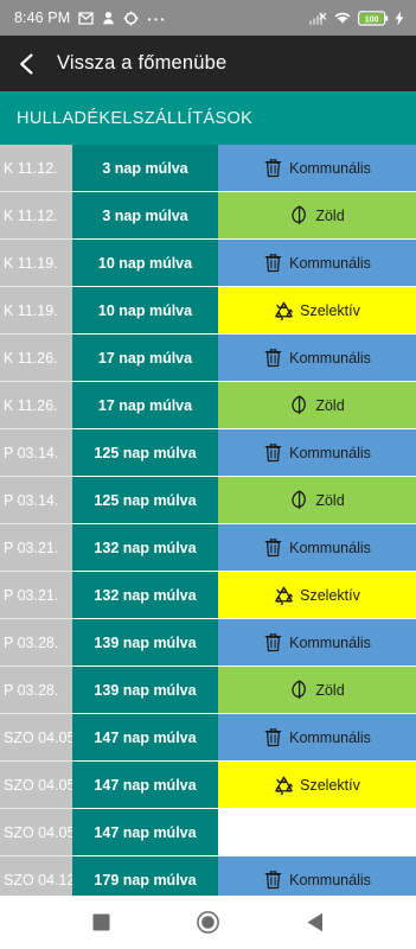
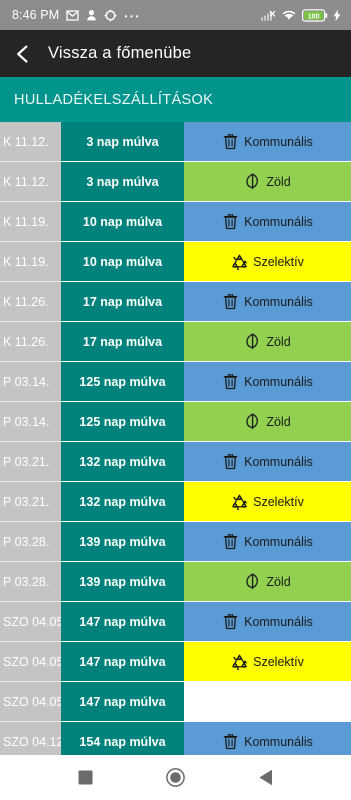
  8:46 PM
  Vissza a főmenübe
  HULLADÉKELSZÁLLÍTÁSOK
  K 11.12.
  3 nap múlva
  Kommunális
  K 11.12.
  3 nap múlva
  Zöld
  K 11.19.
  10 nap múlva
  Kommunális
  K 11.19.
  10 nap múlva
  Szelektív
  K 11.26.
  17 nap múlva
  Kommunális
  K 11.26.
  17 nap múlva
  Zöld
  P 03.14.
  125 nap múlva
  Kommunális
  P 03.14.
  125 nap múlva
  Zöld
  P 03.21.
  132 nap múlva
  Kommunális
  P 03.21.
  132 nap múlva
  Szelektív
  P 03.28.
  139 nap múlva
  Kommunális
  P 03.28.
  139 nap múlva
  Zöld
  SZO 04.05
  147 nap múlva
  Kommunális
  SZO 04.05
  147 nap múlva
  Szelektív
  SZO 04.05
  147 nap múlva
  SZO 04.12
- 179 nap múlva
+ 154 nap múlva
  Kommunális
